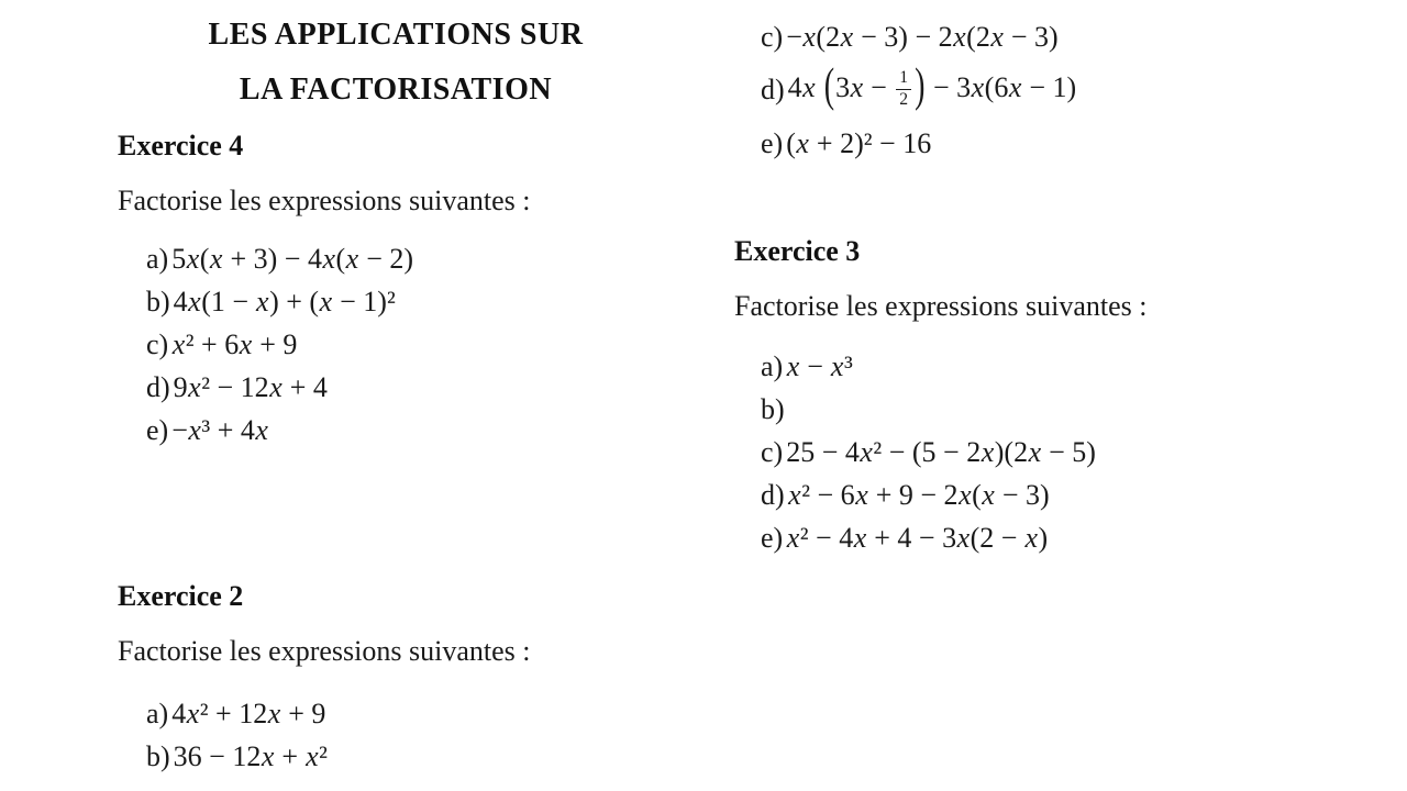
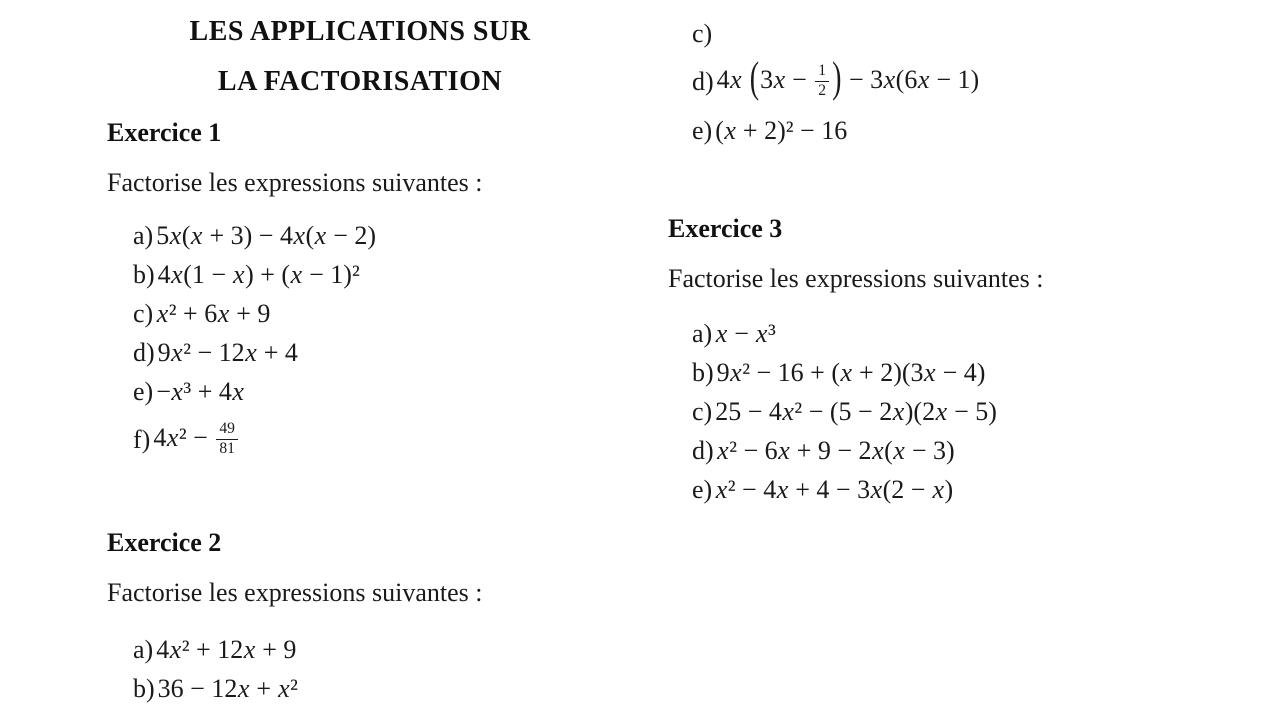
  LES APPLICATIONS SUR
  LA FACTORISATION
- Exercice 4
+ Exercice 1
  Factorise les expressions suivantes :
  a)
  5x(x + 3) − 4x(x − 2)
  b)
  4x(1 − x) + (x − 1)²
  c)
  x² + 6x + 9
  d)
  9x² − 12x + 4
  e)
  −x³ + 4x
+ f)
+ 4x² −
+ 49
+ 81
  Exercice 2
  Factorise les expressions suivantes :
  a)
  4x² + 12x + 9
  b)
  36 − 12x + x²
  c)
- −x(2x − 3) − 2x(2x − 3)
  d)
  4x (3x −
  1
  2
  ) − 3x(6x − 1)
  e)
  (x + 2)² − 16
  Exercice 3
  Factorise les expressions suivantes :
  a)
  x − x³
  b)
+ 9x² − 16 + (x + 2)(3x − 4)
  c)
  25 − 4x² − (5 − 2x)(2x − 5)
  d)
  x² − 6x + 9 − 2x(x − 3)
  e)
  x² − 4x + 4 − 3x(2 − x)
